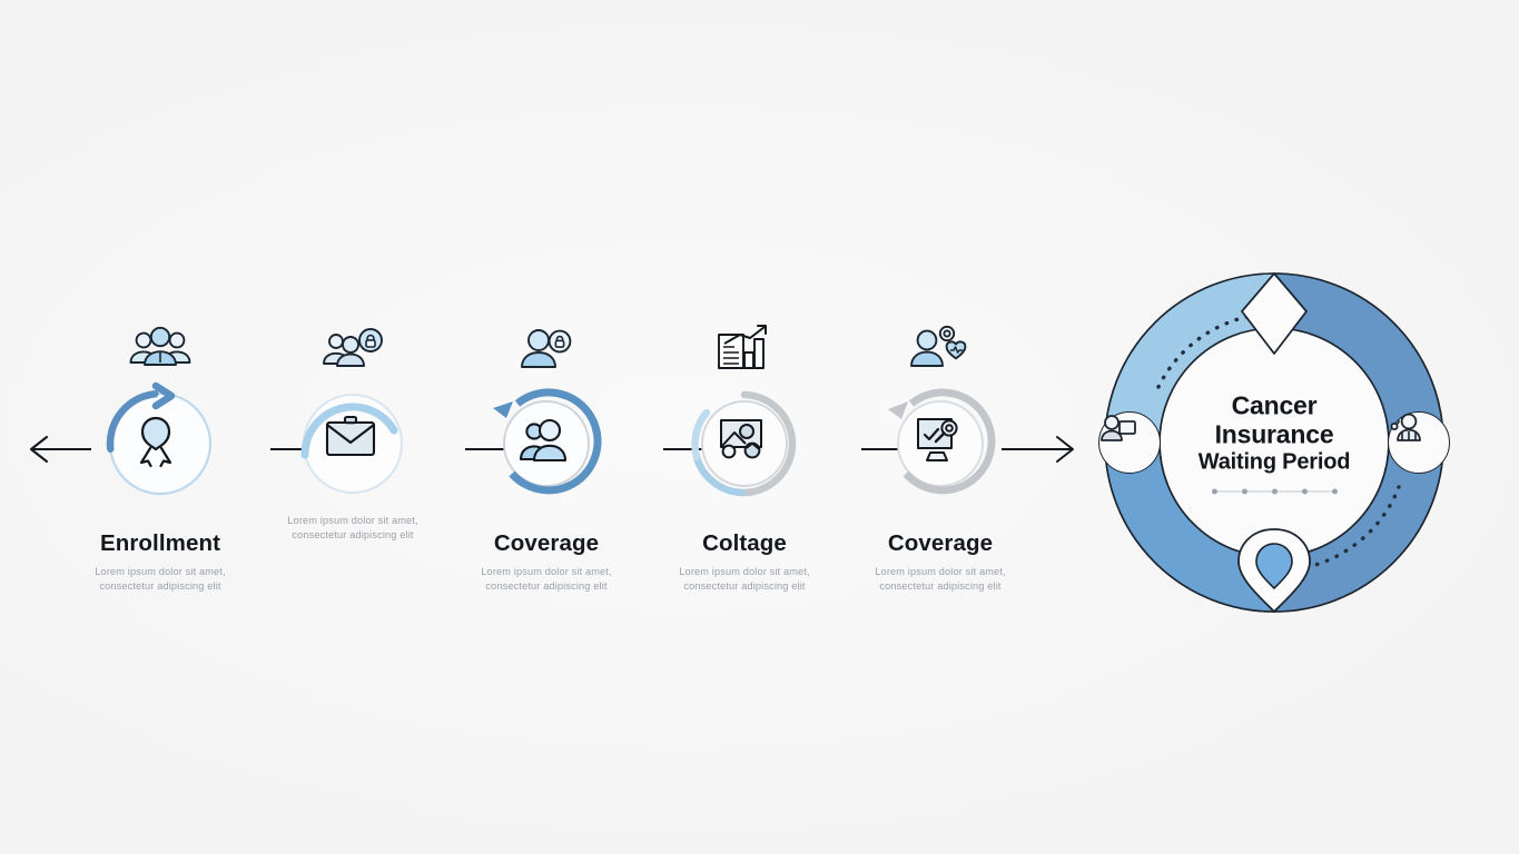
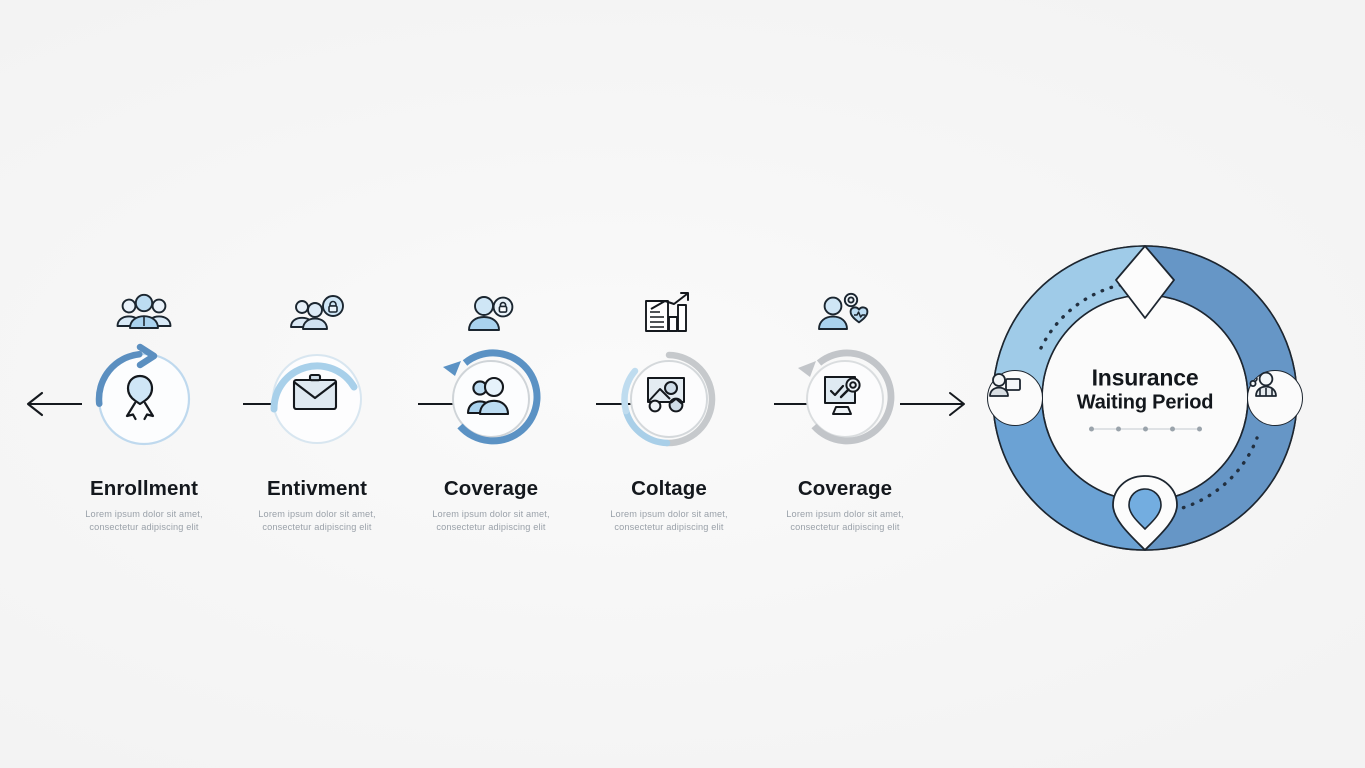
  Enrollment
  Lorem ipsum dolor sit amet,
  consectetur adipiscing elit
+ Entivment
  Lorem ipsum dolor sit amet,
  consectetur adipiscing elit
  Coverage
  Lorem ipsum dolor sit amet,
  consectetur adipiscing elit
  Coltage
  Lorem ipsum dolor sit amet,
  consectetur adipiscing elit
  Coverage
  Lorem ipsum dolor sit amet,
  consectetur adipiscing elit
- Cancer
  Insurance
  Waiting Period
